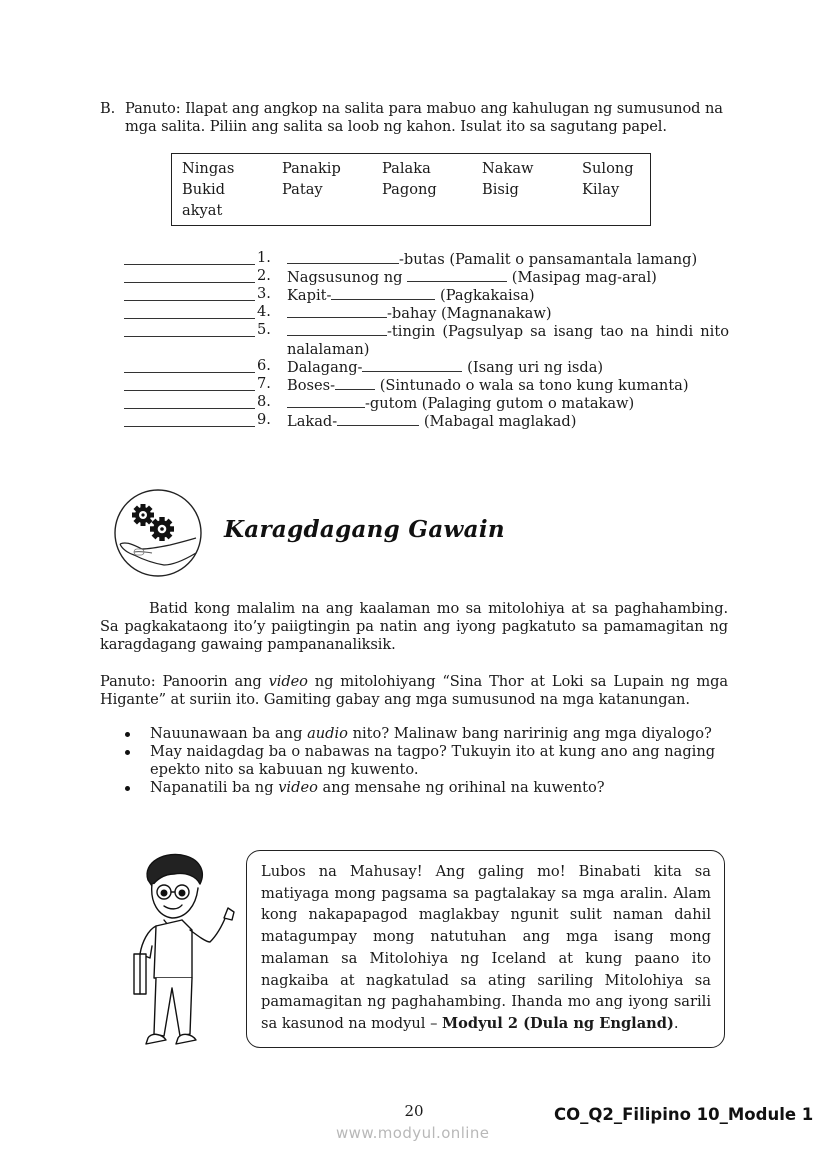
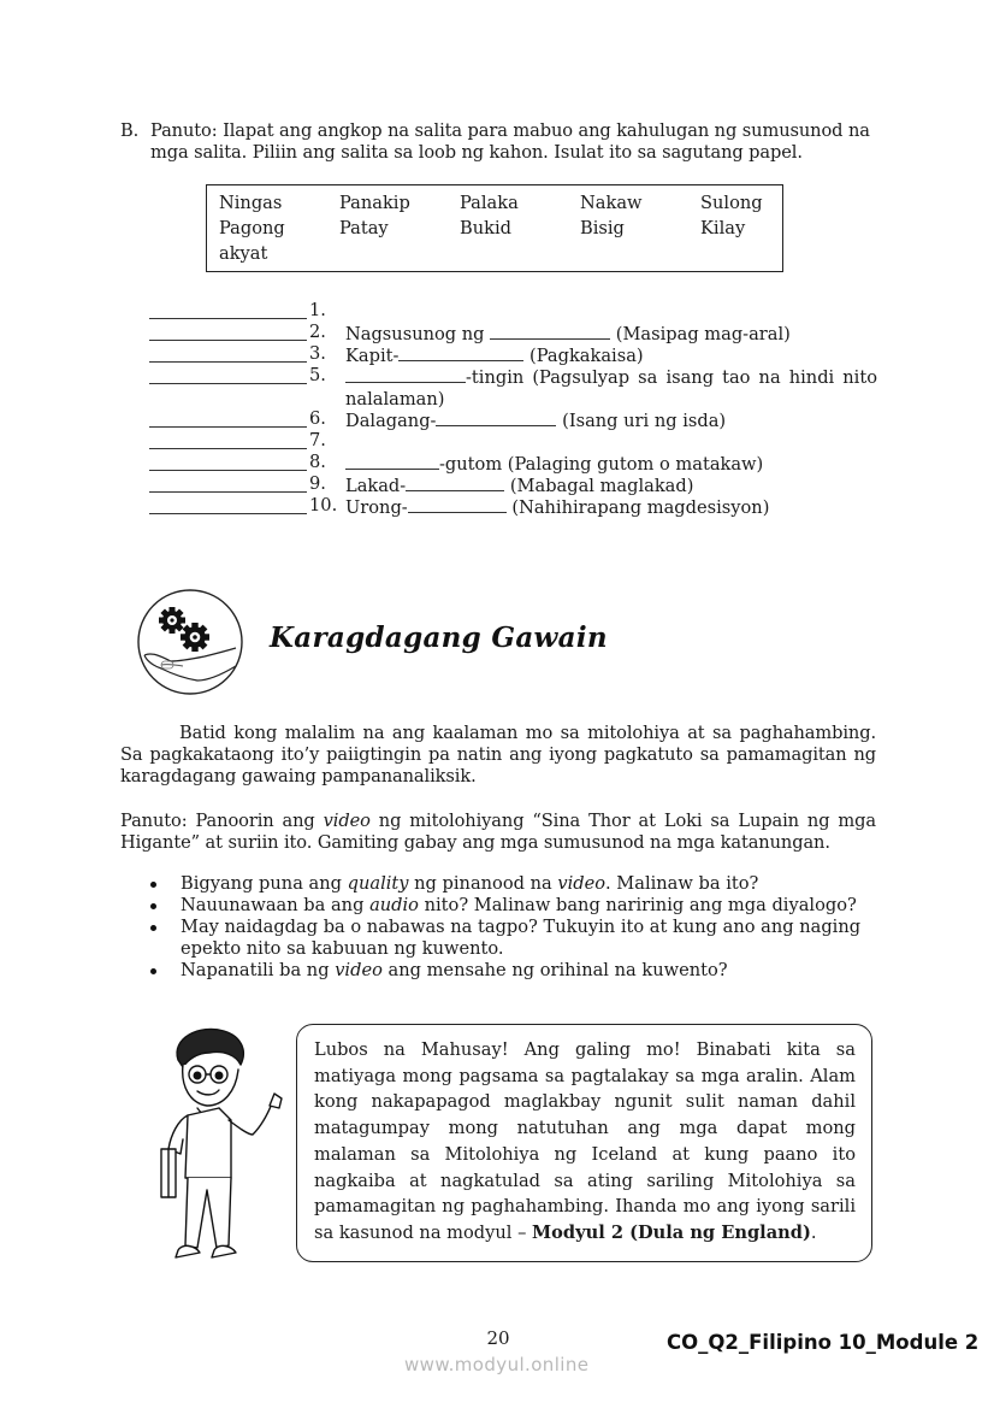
  B.
  Panuto: Ilapat ang angkop na salita para mabuo ang kahulugan ng sumusunod na mga salita. Piliin ang salita sa loob ng kahon. Isulat ito sa sagutang papel.
  Ningas
  Panakip
  Palaka
  Nakaw
  Sulong
- Bukid
+ Pagong
  Patay
- Pagong
+ Bukid
  Bisig
  Kilay
  akyat
  1.
- -butas (Pamalit o pansamantala lamang)
  2.
  Nagsusunog ng (Masipag mag-aral)
  3.
  Kapit- (Pagkakaisa)
- 4.
- -bahay (Magnanakaw)
  5.
  -tingin (Pagsulyap sa isang tao na hindi nito nalalaman)
  6.
  Dalagang- (Isang uri ng isda)
  7.
- Boses- (Sintunado o wala sa tono kung kumanta)
  8.
  -gutom (Palaging gutom o matakaw)
  9.
  Lakad- (Mabagal maglakad)
+ 10.
+ Urong- (Nahihirapang magdesisyon)
  Karagdagang Gawain
  Batid kong malalim na ang kaalaman mo sa mitolohiya at sa paghahambing. Sa pagkakataong ito’y paiigtingin pa natin ang iyong pagkatuto sa pamamagitan ng karagdagang gawaing pampananaliksik.
  Panuto: Panoorin ang video ng mitolohiyang “Sina Thor at Loki sa Lupain ng mga Higante” at suriin ito. Gamiting gabay ang mga sumusunod na mga katanungan.
+ Bigyang puna ang quality ng pinanood na video. Malinaw ba ito?
  Nauunawaan ba ang audio nito? Malinaw bang naririnig ang mga diyalogo?
  May naidagdag ba o nabawas na tagpo? Tukuyin ito at kung ano ang naging epekto nito sa kabuuan ng kuwento.
  Napanatili ba ng video ang mensahe ng orihinal na kuwento?
- Lubos na Mahusay! Ang galing mo! Binabati kita sa matiyaga mong pagsama sa pagtalakay sa mga aralin. Alam kong nakapapagod maglakbay ngunit sulit naman dahil matagumpay mong natutuhan ang mga isang mong malaman sa Mitolohiya ng Iceland at kung paano ito nagkaiba at nagkatulad sa ating sariling Mitolohiya sa pamamagitan ng paghahambing. Ihanda mo ang iyong sarili sa kasunod na modyul – Modyul 2 (Dula ng England).
+ Lubos na Mahusay! Ang galing mo! Binabati kita sa matiyaga mong pagsama sa pagtalakay sa mga aralin. Alam kong nakapapagod maglakbay ngunit sulit naman dahil matagumpay mong natutuhan ang mga dapat mong malaman sa Mitolohiya ng Iceland at kung paano ito nagkaiba at nagkatulad sa ating sariling Mitolohiya sa pamamagitan ng paghahambing. Ihanda mo ang iyong sarili sa kasunod na modyul – Modyul 2 (Dula ng England).
  20
- CO_Q2_Filipino 10_Module 1
+ CO_Q2_Filipino 10_Module 2
  www.modyul.online
